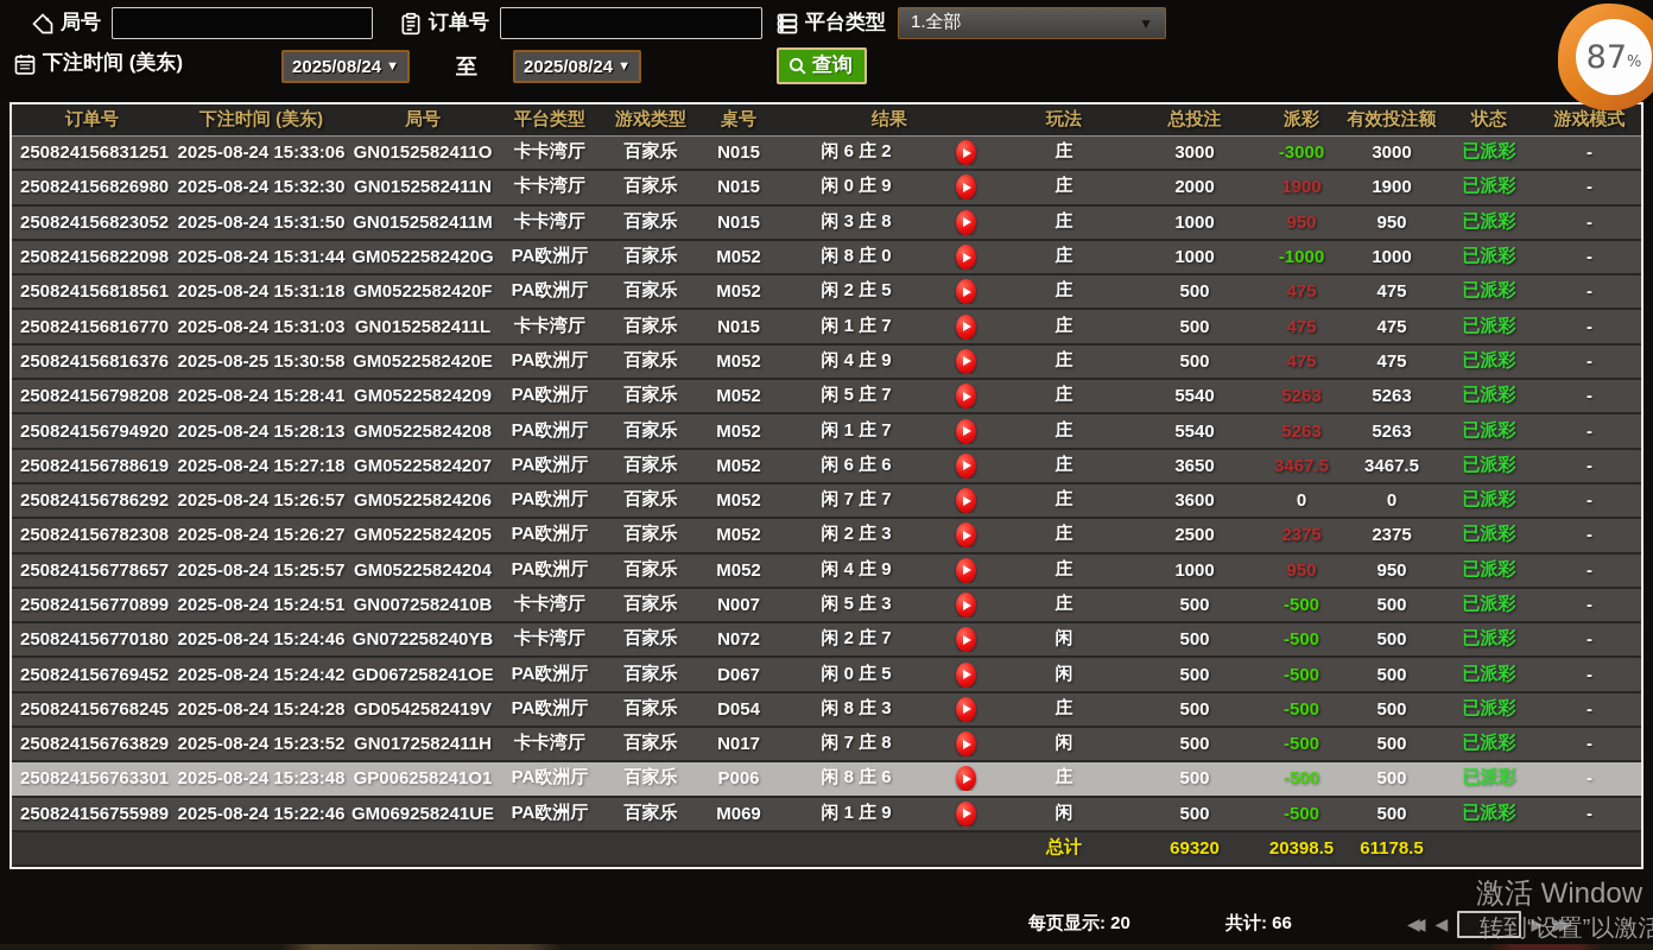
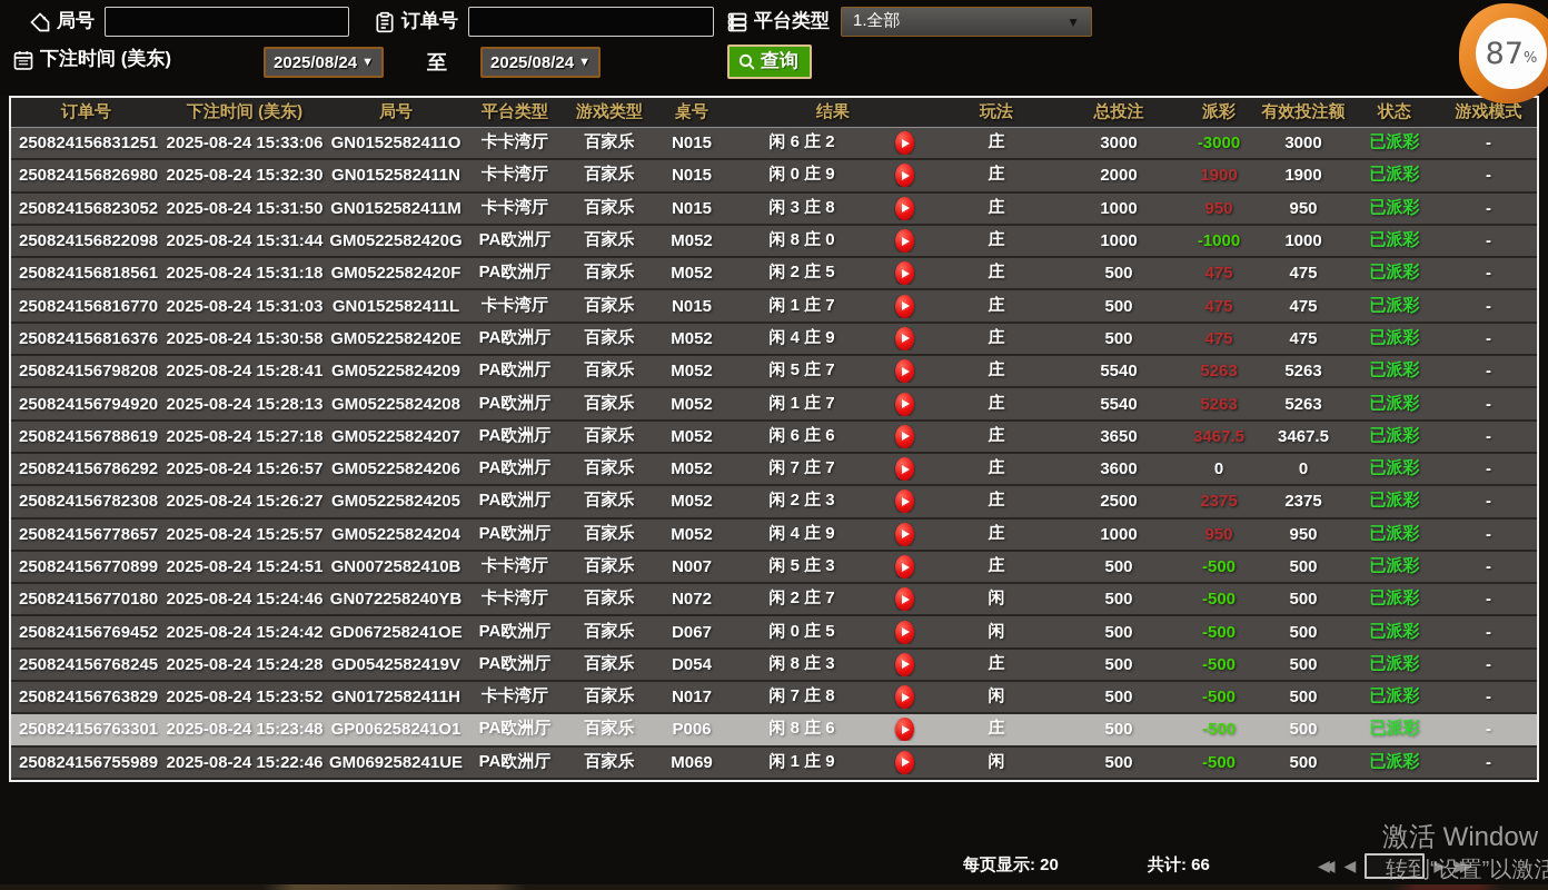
  局号
  订单号
  平台类型
  1.全部
  ▼
  下注时间 (美东)
  2025/08/24
  ▼
  至
  2025/08/24
  ▼
  查询
  87
  %
  订单号
  下注时间 (美东)
  局号
  平台类型
  游戏类型
  桌号
  结果
  玩法
  总投注
  派彩
  有效投注额
  状态
  游戏模式
  250824156831251
  2025-08-24 15:33:06
  GN0152582411O
  卡卡湾厅
  百家乐
  N015
  闲 6 庄 2
  庄
  3000
  -3000
  3000
  已派彩
  -
  250824156826980
  2025-08-24 15:32:30
  GN0152582411N
  卡卡湾厅
  百家乐
  N015
  闲 0 庄 9
  庄
  2000
  1900
  1900
  已派彩
  -
  250824156823052
  2025-08-24 15:31:50
  GN0152582411M
  卡卡湾厅
  百家乐
  N015
  闲 3 庄 8
  庄
  1000
  950
  950
  已派彩
  -
  250824156822098
  2025-08-24 15:31:44
  GM0522582420G
  PA欧洲厅
  百家乐
  M052
  闲 8 庄 0
  庄
  1000
  -1000
  1000
  已派彩
  -
  250824156818561
  2025-08-24 15:31:18
  GM0522582420F
  PA欧洲厅
  百家乐
  M052
  闲 2 庄 5
  庄
  500
  475
  475
  已派彩
  -
  250824156816770
  2025-08-24 15:31:03
  GN0152582411L
  卡卡湾厅
  百家乐
  N015
  闲 1 庄 7
  庄
  500
  475
  475
  已派彩
  -
  250824156816376
- 2025-08-25 15:30:58
+ 2025-08-24 15:30:58
  GM0522582420E
  PA欧洲厅
  百家乐
  M052
  闲 4 庄 9
  庄
  500
  475
  475
  已派彩
  -
  250824156798208
  2025-08-24 15:28:41
  GM05225824209
  PA欧洲厅
  百家乐
  M052
  闲 5 庄 7
  庄
  5540
  5263
  5263
  已派彩
  -
  250824156794920
  2025-08-24 15:28:13
  GM05225824208
  PA欧洲厅
  百家乐
  M052
  闲 1 庄 7
  庄
  5540
  5263
  5263
  已派彩
  -
  250824156788619
  2025-08-24 15:27:18
  GM05225824207
  PA欧洲厅
  百家乐
  M052
  闲 6 庄 6
  庄
  3650
  3467.5
  3467.5
  已派彩
  -
  250824156786292
  2025-08-24 15:26:57
  GM05225824206
  PA欧洲厅
  百家乐
  M052
  闲 7 庄 7
  庄
  3600
  0
  0
  已派彩
  -
  250824156782308
  2025-08-24 15:26:27
  GM05225824205
  PA欧洲厅
  百家乐
  M052
  闲 2 庄 3
  庄
  2500
  2375
  2375
  已派彩
  -
  250824156778657
  2025-08-24 15:25:57
  GM05225824204
  PA欧洲厅
  百家乐
  M052
  闲 4 庄 9
  庄
  1000
  950
  950
  已派彩
  -
  250824156770899
  2025-08-24 15:24:51
  GN0072582410B
  卡卡湾厅
  百家乐
  N007
  闲 5 庄 3
  庄
  500
  -500
  500
  已派彩
  -
  250824156770180
  2025-08-24 15:24:46
  GN072258240YB
  卡卡湾厅
  百家乐
  N072
  闲 2 庄 7
  闲
  500
  -500
  500
  已派彩
  -
  250824156769452
  2025-08-24 15:24:42
  GD067258241OE
  PA欧洲厅
  百家乐
  D067
  闲 0 庄 5
  闲
  500
  -500
  500
  已派彩
  -
  250824156768245
  2025-08-24 15:24:28
  GD0542582419V
  PA欧洲厅
  百家乐
  D054
  闲 8 庄 3
  庄
  500
  -500
  500
  已派彩
  -
  250824156763829
  2025-08-24 15:23:52
  GN0172582411H
  卡卡湾厅
  百家乐
  N017
  闲 7 庄 8
  闲
  500
  -500
  500
  已派彩
  -
  250824156763301
  2025-08-24 15:23:48
  GP006258241O1
  PA欧洲厅
  百家乐
  P006
  闲 8 庄 6
  庄
  500
  -500
  500
  已派彩
  -
  250824156755989
  2025-08-24 15:22:46
  GM069258241UE
  PA欧洲厅
  百家乐
  M069
  闲 1 庄 9
  闲
  500
  -500
  500
  已派彩
  -
- 总计
- 69320
- 20398.5
- 61178.5
  每页显示: 20
  共计: 66
  ◀◀
  ◀
  ▶
  ▶▶
  激活 Window
  转到“设置”以激活
